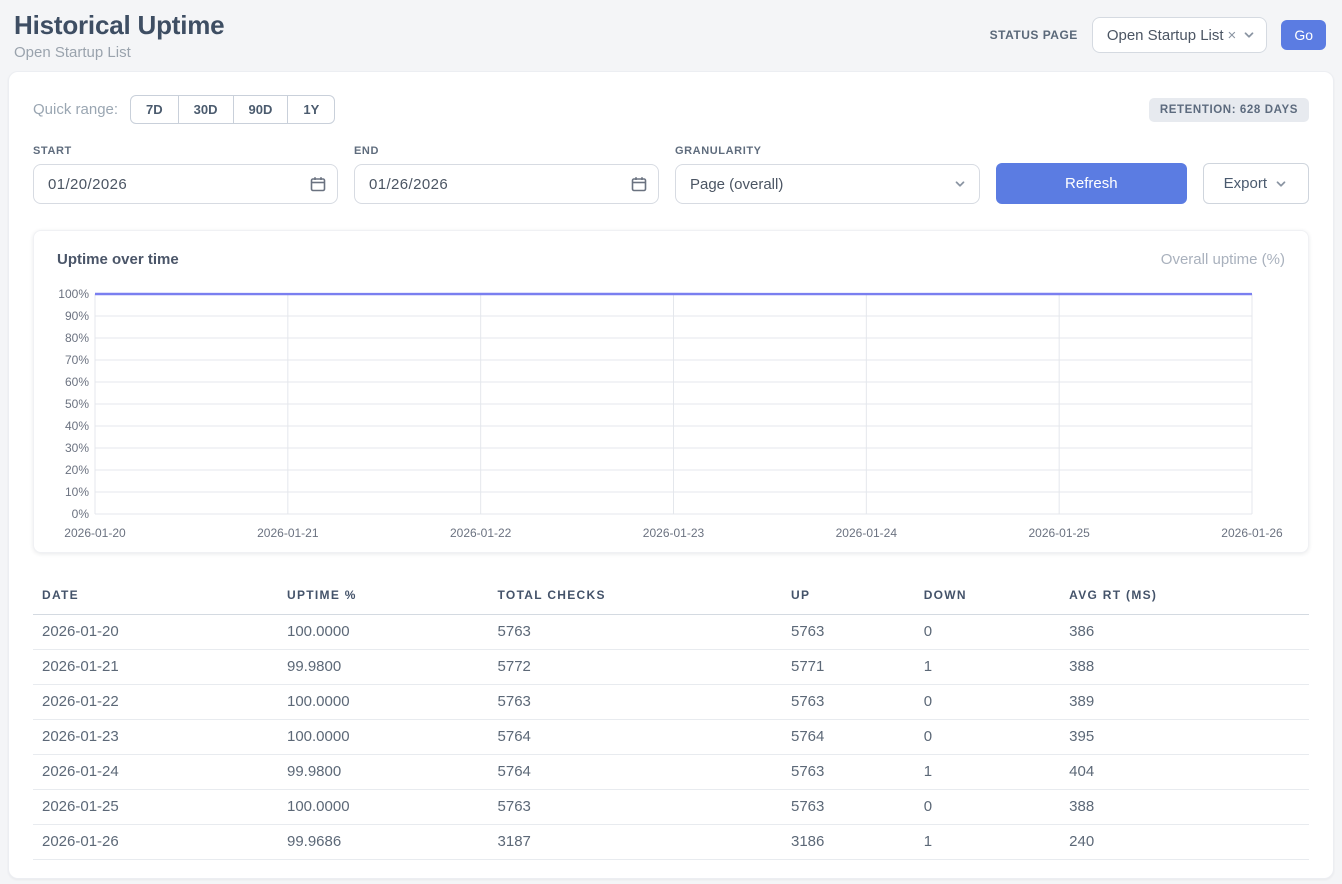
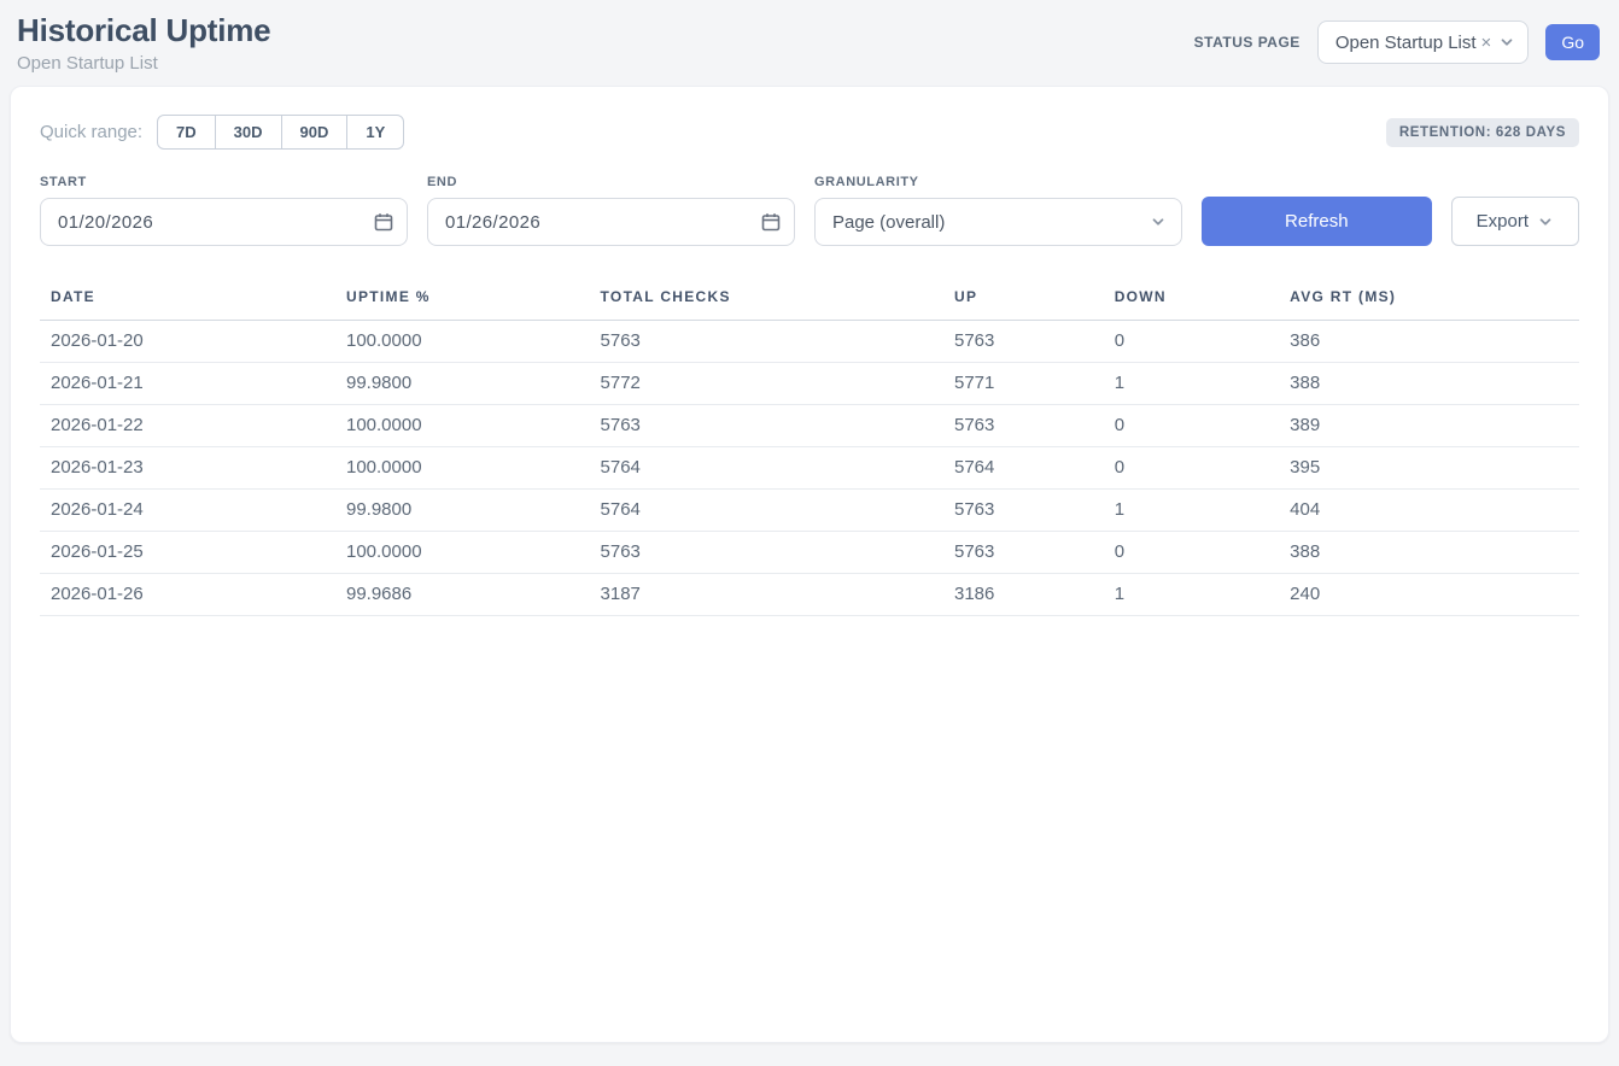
  Historical Uptime
  Open Startup List
  STATUS PAGE
  Open Startup List
  ×
  Go
  Quick range:
  7D
  30D
  90D
  1Y
  RETENTION: 628 DAYS
  START
  01/20/2026
  END
  01/26/2026
  GRANULARITY
  Page (overall)
  Refresh
  Export
- Uptime over time
- Overall uptime (%)
- 0%
- 10%
- 20%
- 30%
- 40%
- 50%
- 60%
- 70%
- 80%
- 90%
- 100%
- 2026-01-20
- 2026-01-21
- 2026-01-22
- 2026-01-23
- 2026-01-24
- 2026-01-25
- 2026-01-26
  DATE	UPTIME %	TOTAL CHECKS	UP	DOWN	AVG RT (MS)
  2026-01-20	100.0000	5763	5763	0	386
  2026-01-21	99.9800	5772	5771	1	388
  2026-01-22	100.0000	5763	5763	0	389
  2026-01-23	100.0000	5764	5764	0	395
  2026-01-24	99.9800	5764	5763	1	404
  2026-01-25	100.0000	5763	5763	0	388
  2026-01-26	99.9686	3187	3186	1	240
